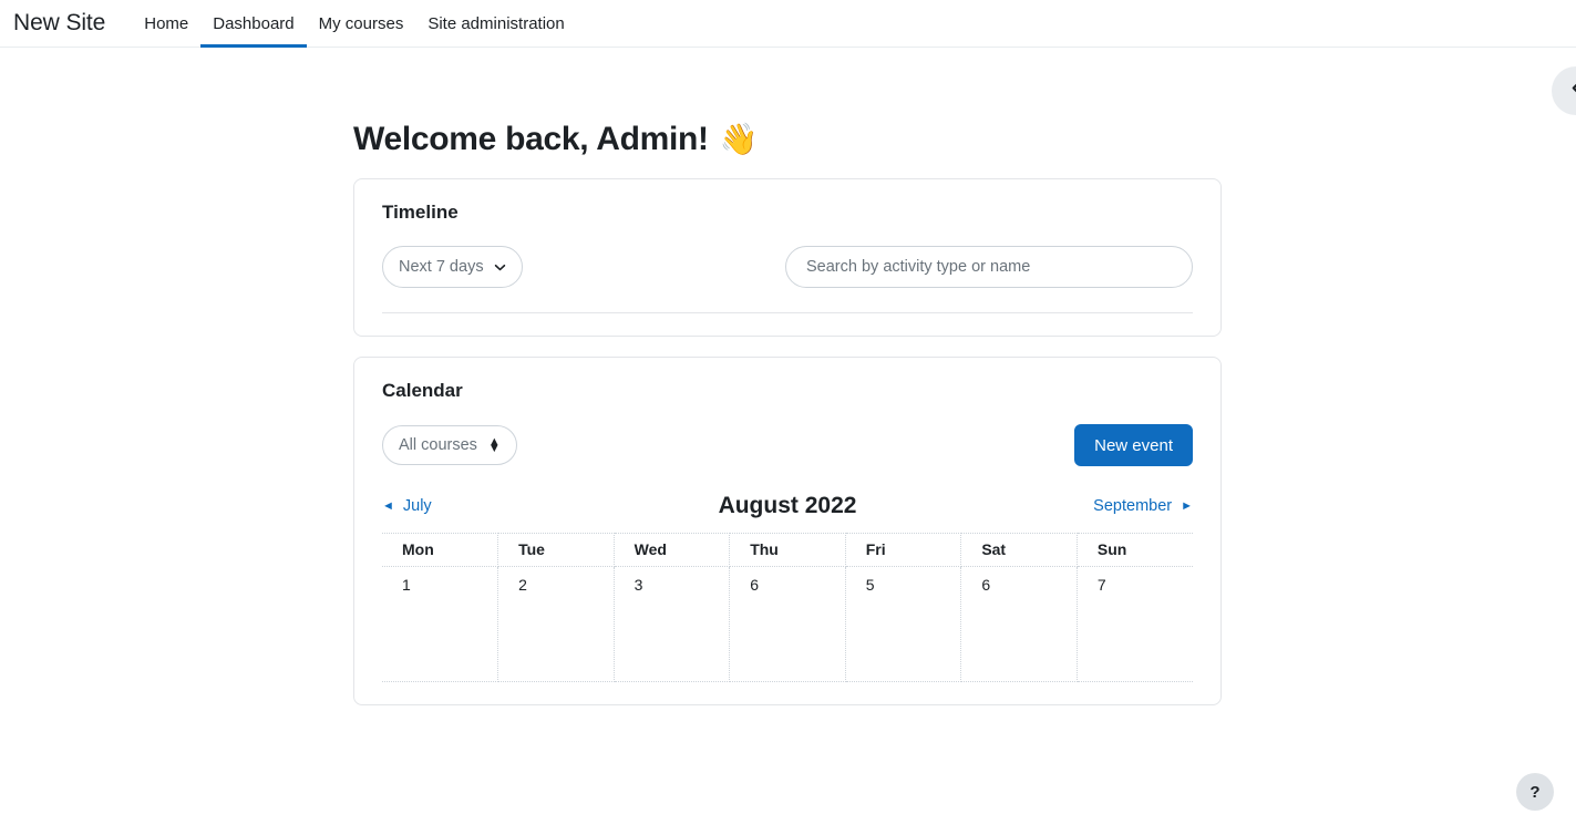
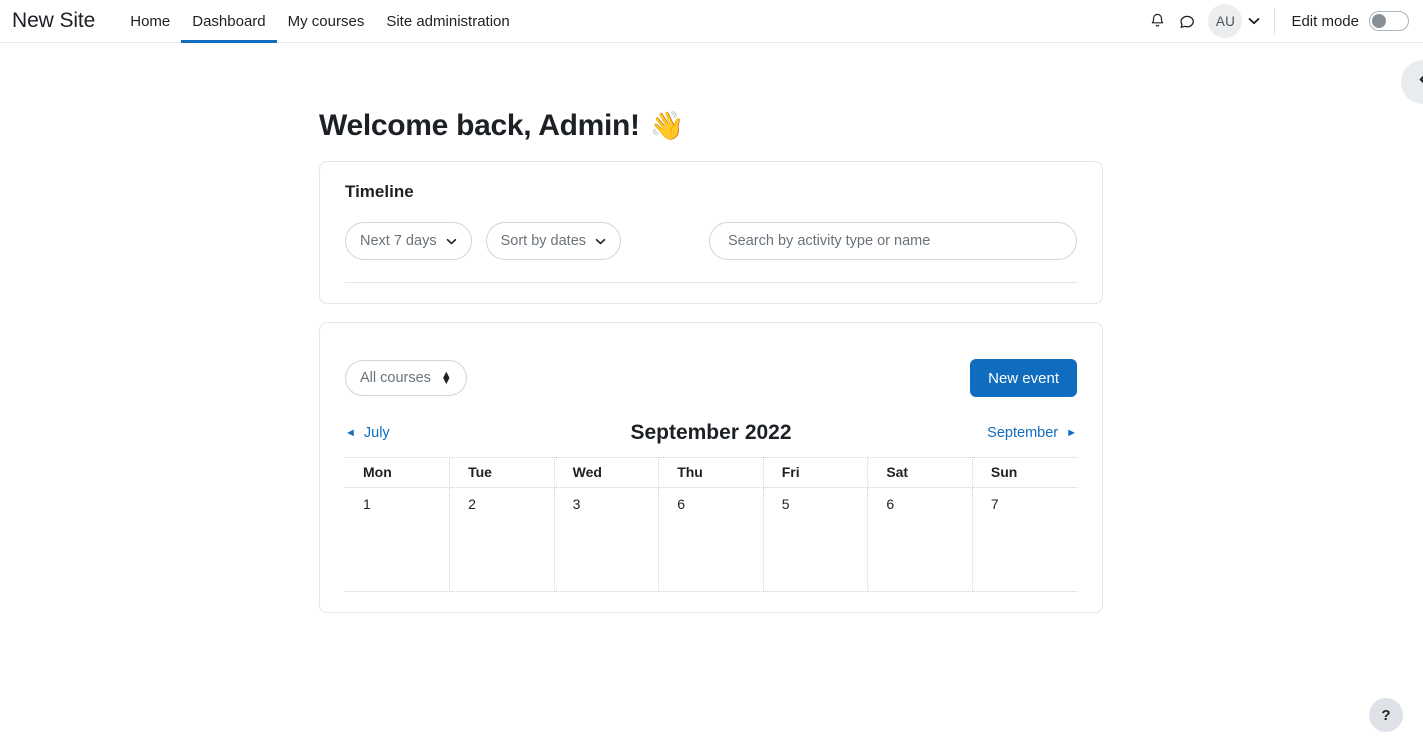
  New Site
  Home
  Dashboard
  My courses
  Site administration
+ AU
+ Edit mode
  Welcome back, Admin!
  👋
  Timeline
  Next 7 days
+ Sort by dates
  Search by activity type or name
- Calendar
  All courses
  ▲
  ▼
  New event
  ◄
  July
- August 2022
+ September 2022
  September
  ►
  Mon	Tue	Wed	Thu	Fri	Sat	Sun
  1	2	3	6	5	6	7
  ?
